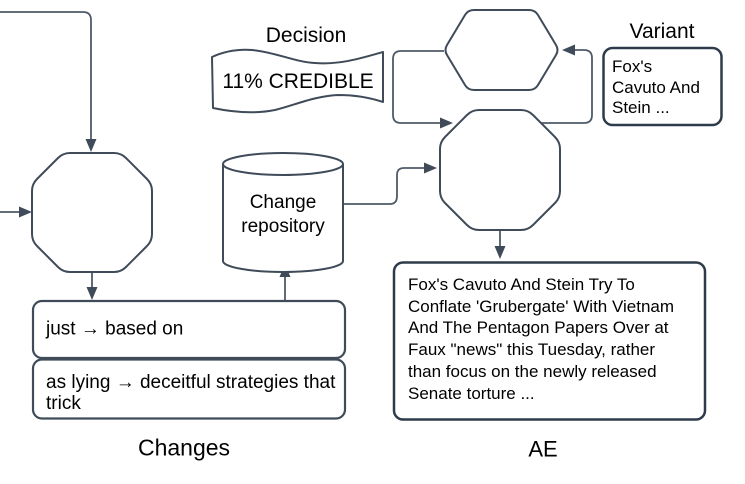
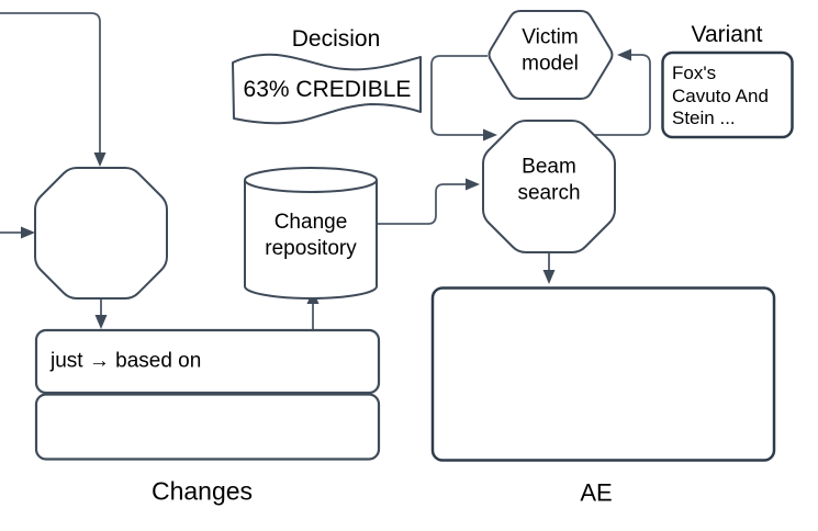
+ Victim
+ model
+ Beam
+ search
  Change
  repository
- 11% CREDIBLE
+ 63% CREDIBLE
  Decision
  Variant
  Fox's
  Cavuto And
  Stein ...
  just → based on
- as lying → deceitful strategies that
- trick
- Fox's Cavuto And Stein Try To
- Conflate 'Grubergate' With Vietnam
- And The Pentagon Papers Over at
- Faux "news" this Tuesday, rather
- than focus on the newly released
- Senate torture ...
  Changes
  AE
